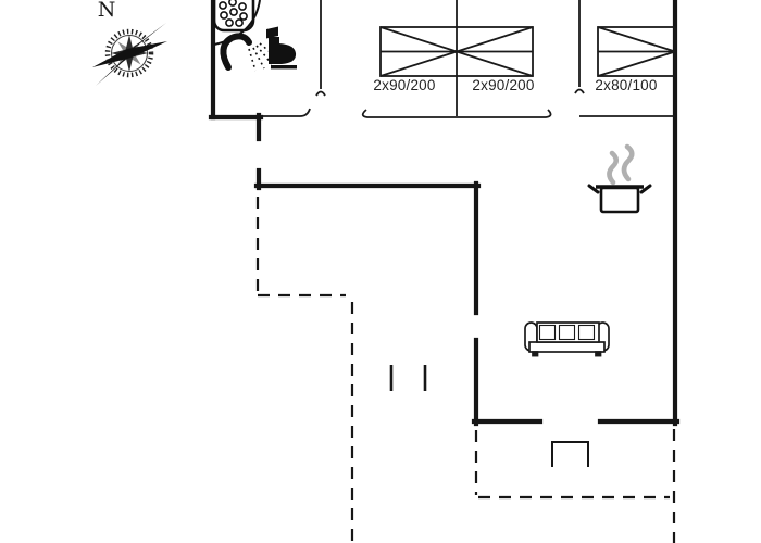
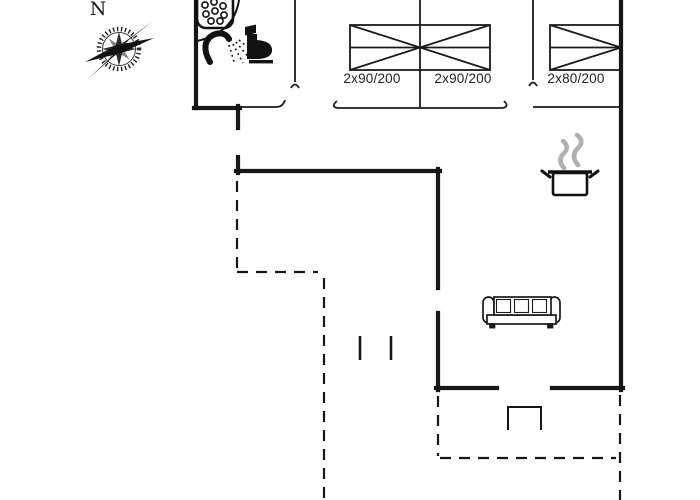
  N
  2x90/200
  2x90/200
- 2x80/100
+ 2x80/200
